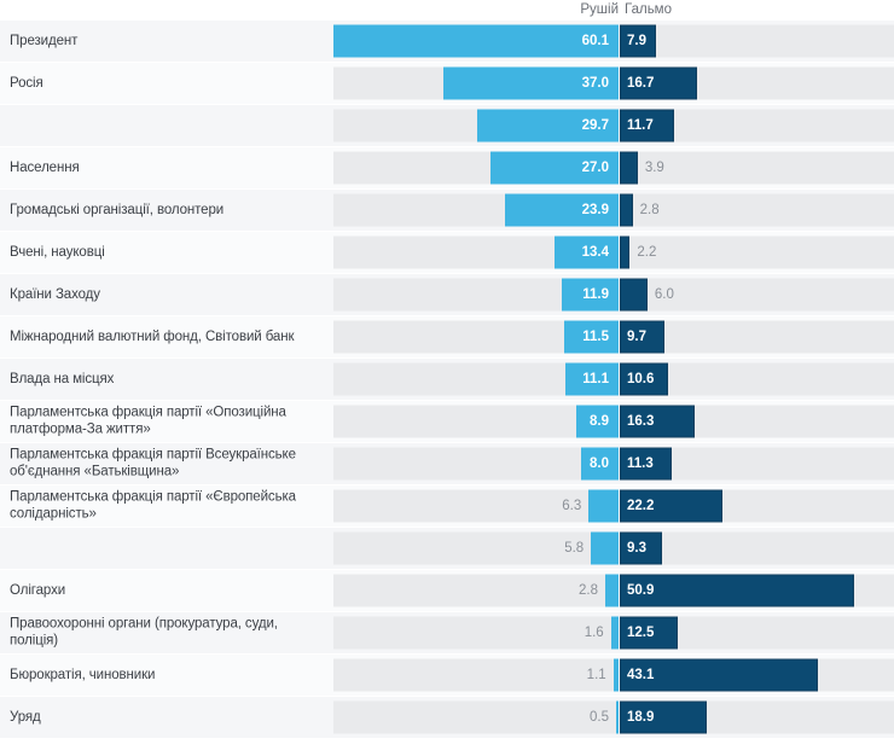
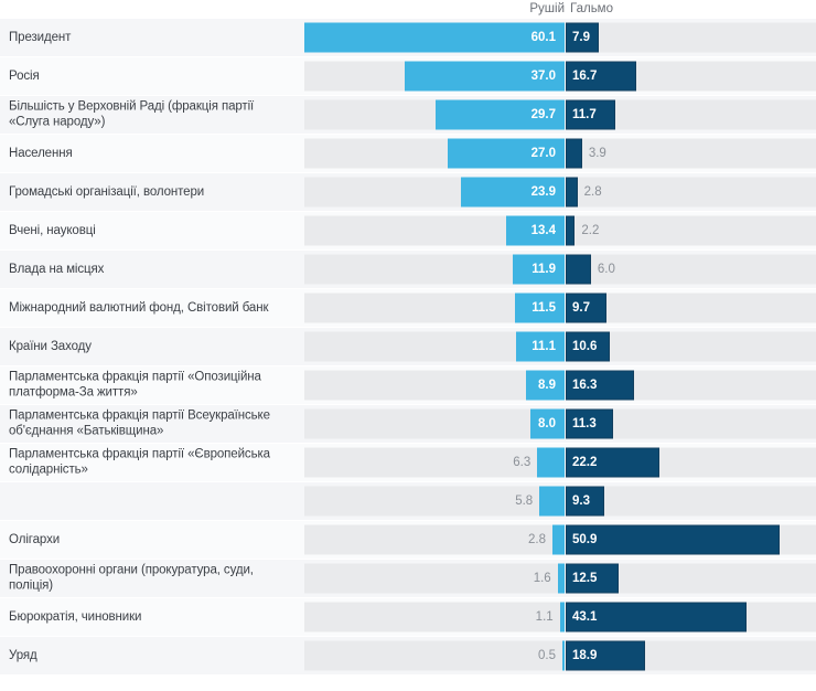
  Рушій
  Гальмо
  Президент
  60.1
  7.9
  Росія
  37.0
  16.7
+ Більшість у Верховній Раді (фракція партії «Слуга народу»)
  29.7
  11.7
  Населення
  27.0
  3.9
  Громадські організації, волонтери
  23.9
  2.8
  Вчені, науковці
  13.4
  2.2
- Країни Заходу
+ Влада на місцях
  11.9
  6.0
  Міжнародний валютний фонд, Світовий банк
  11.5
  9.7
- Влада на місцях
+ Країни Заходу
  11.1
  10.6
  Парламентська фракція партії «Опозиційна платформа-За життя»
  8.9
  16.3
  Парламентська фракція партії Всеукраїнське об'єднання «Батьківщина»
  8.0
  11.3
  Парламентська фракція партії «Європейська солідарність»
  6.3
  22.2
  5.8
  9.3
  Олігархи
  2.8
  50.9
  Правоохоронні органи (прокуратура, суди, поліція)
  1.6
  12.5
  Бюрократія, чиновники
  1.1
  43.1
  Уряд
  0.5
  18.9
